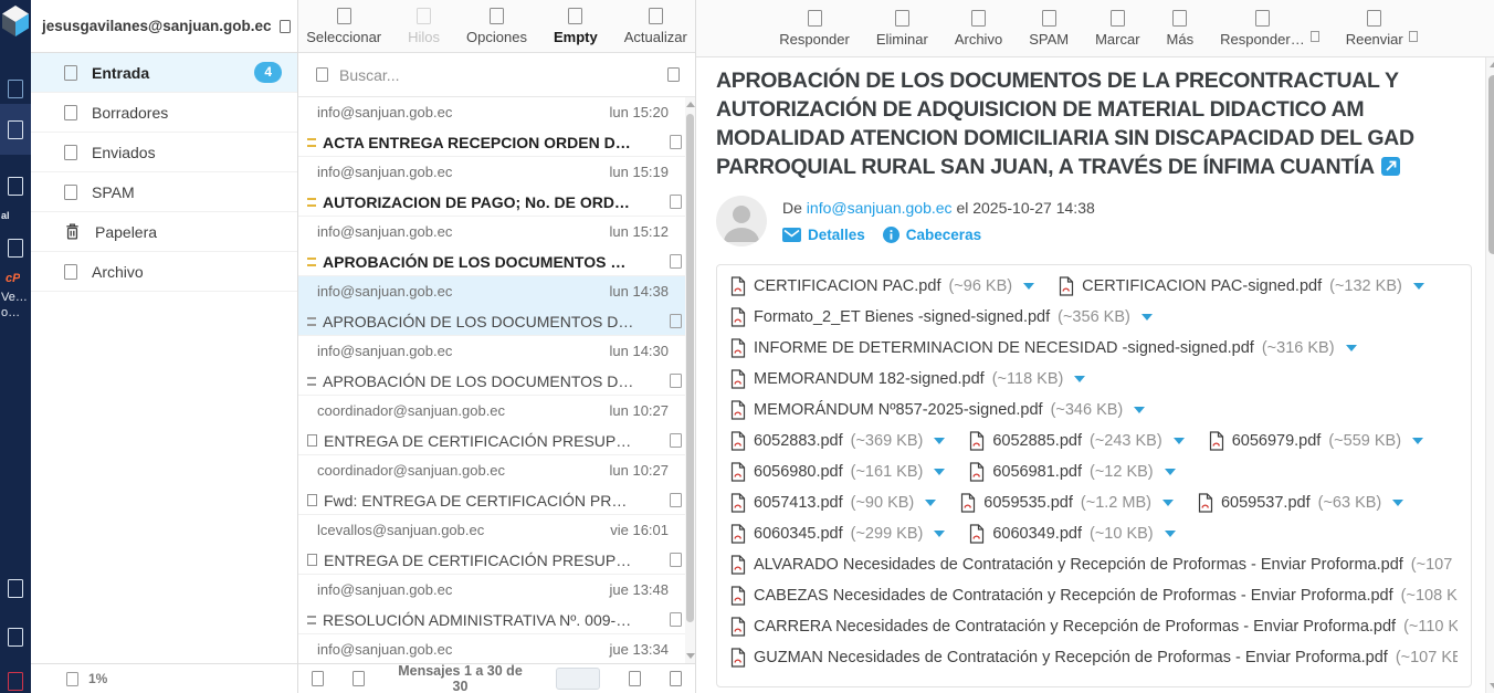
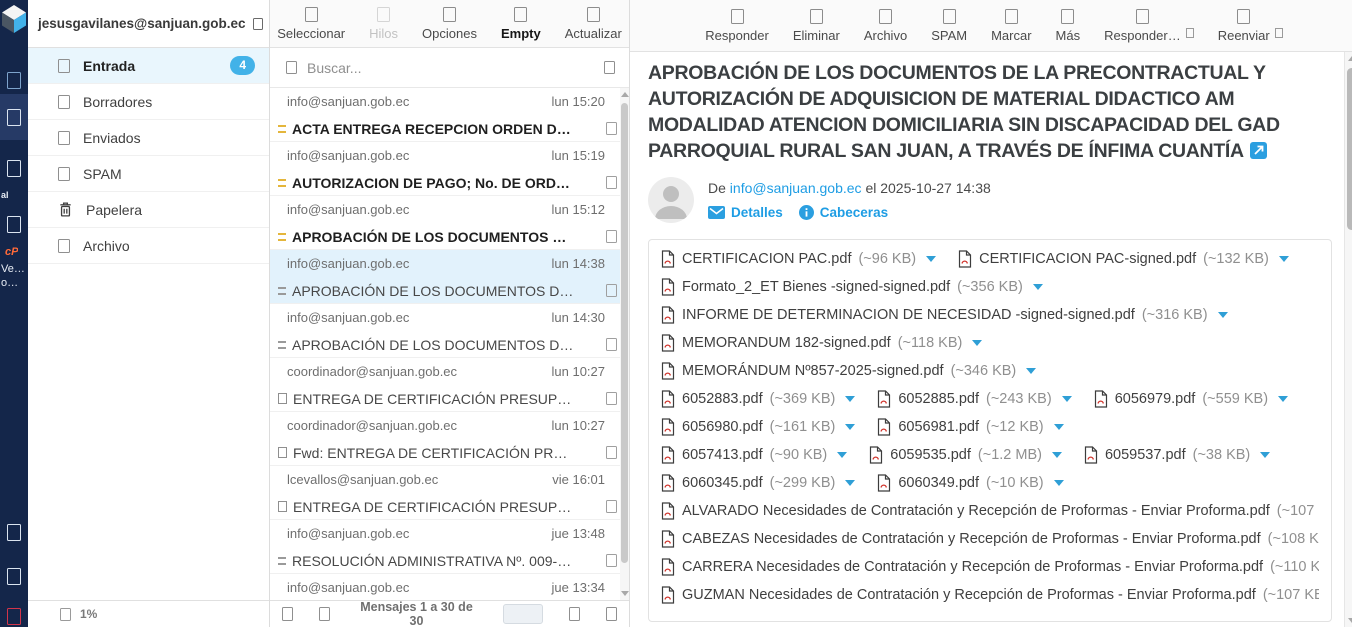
  al
  cP
  Ve…
  o…
  jesusgavilanes@sanjuan.gob.ec
  Entrada
  4
  Borradores
  Enviados
  SPAM
  Papelera
  Archivo
  1%
  Seleccionar
  Hilos
  Opciones
  Empty
  Actualizar
  Buscar...
  info@sanjuan.gob.ec
  lun 15:20
  ACTA ENTREGA RECEPCION ORDEN D…
  info@sanjuan.gob.ec
  lun 15:19
  AUTORIZACION DE PAGO; No. DE ORD…
  info@sanjuan.gob.ec
  lun 15:12
  APROBACIÓN DE LOS DOCUMENTOS …
  info@sanjuan.gob.ec
  lun 14:38
  APROBACIÓN DE LOS DOCUMENTOS D…
  info@sanjuan.gob.ec
  lun 14:30
  APROBACIÓN DE LOS DOCUMENTOS D…
  coordinador@sanjuan.gob.ec
  lun 10:27
  ENTREGA DE CERTIFICACIÓN PRESUP…
  coordinador@sanjuan.gob.ec
  lun 10:27
  Fwd: ENTREGA DE CERTIFICACIÓN PR…
  lcevallos@sanjuan.gob.ec
  vie 16:01
  ENTREGA DE CERTIFICACIÓN PRESUP…
  info@sanjuan.gob.ec
  jue 13:48
  RESOLUCIÓN ADMINISTRATIVA Nº. 009-…
  info@sanjuan.gob.ec
  jue 13:34
  Mensajes 1 a 30 de 30
  Responder
  Eliminar
  Archivo
  SPAM
  Marcar
  Más
  Responder…
  Reenviar
  APROBACIÓN DE LOS DOCUMENTOS DE LA PRECONTRACTUAL Y AUTORIZACIÓN DE ADQUISICION DE MATERIAL DIDACTICO AM MODALIDAD ATENCION DOMICILIARIA SIN DISCAPACIDAD DEL GAD PARROQUIAL RURAL SAN JUAN, A TRAVÉS DE ÍNFIMA CUANTÍA
  De info@sanjuan.gob.ec el 2025-10-27 14:38
  Detalles
  Cabeceras
  CERTIFICACION PAC.pdf
  (~96 KB)
  CERTIFICACION PAC-signed.pdf
  (~132 KB)
  Formato_2_ET Bienes -signed-signed.pdf
  (~356 KB)
  INFORME DE DETERMINACION DE NECESIDAD -signed-signed.pdf
  (~316 KB)
  MEMORANDUM 182-signed.pdf
  (~118 KB)
  MEMORÁNDUM Nº857-2025-signed.pdf
  (~346 KB)
  6052883.pdf
  (~369 KB)
  6052885.pdf
  (~243 KB)
  6056979.pdf
  (~559 KB)
  6056980.pdf
  (~161 KB)
  6056981.pdf
  (~12 KB)
  6057413.pdf
  (~90 KB)
  6059535.pdf
  (~1.2 MB)
  6059537.pdf
- (~63 KB)
+ (~38 KB)
  6060345.pdf
  (~299 KB)
  6060349.pdf
  (~10 KB)
  ALVARADO Necesidades de Contratación y Recepción de Proformas - Enviar Proforma.pdf
  CABEZAS Necesidades de Contratación y Recepción de Proformas - Enviar Proforma.pdf
  (~108 K
  CARRERA Necesidades de Contratación y Recepción de Proformas - Enviar Proforma.pdf
  (~110 K
  GUZMAN Necesidades de Contratación y Recepción de Proformas - Enviar Proforma.pdf
  (~107 KB
